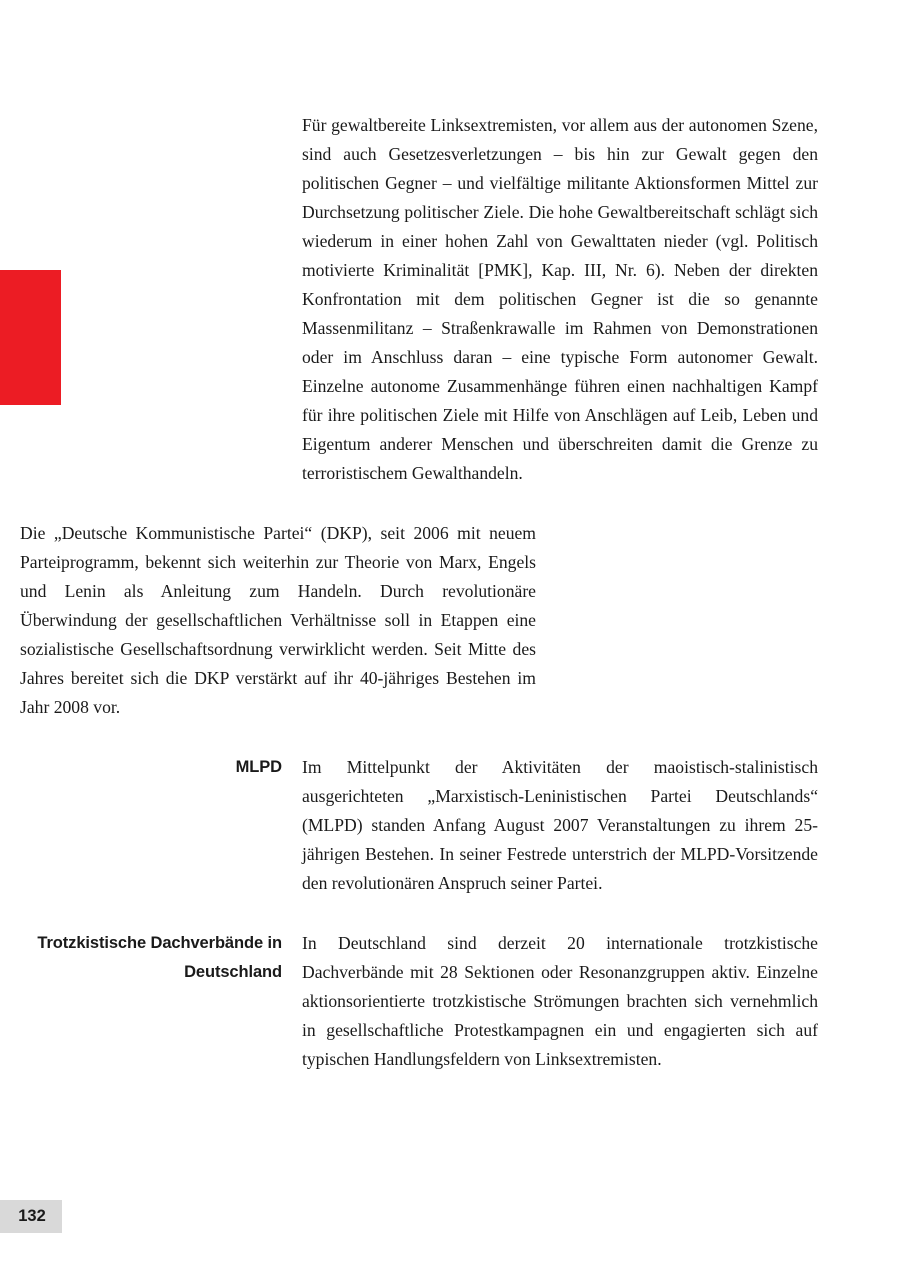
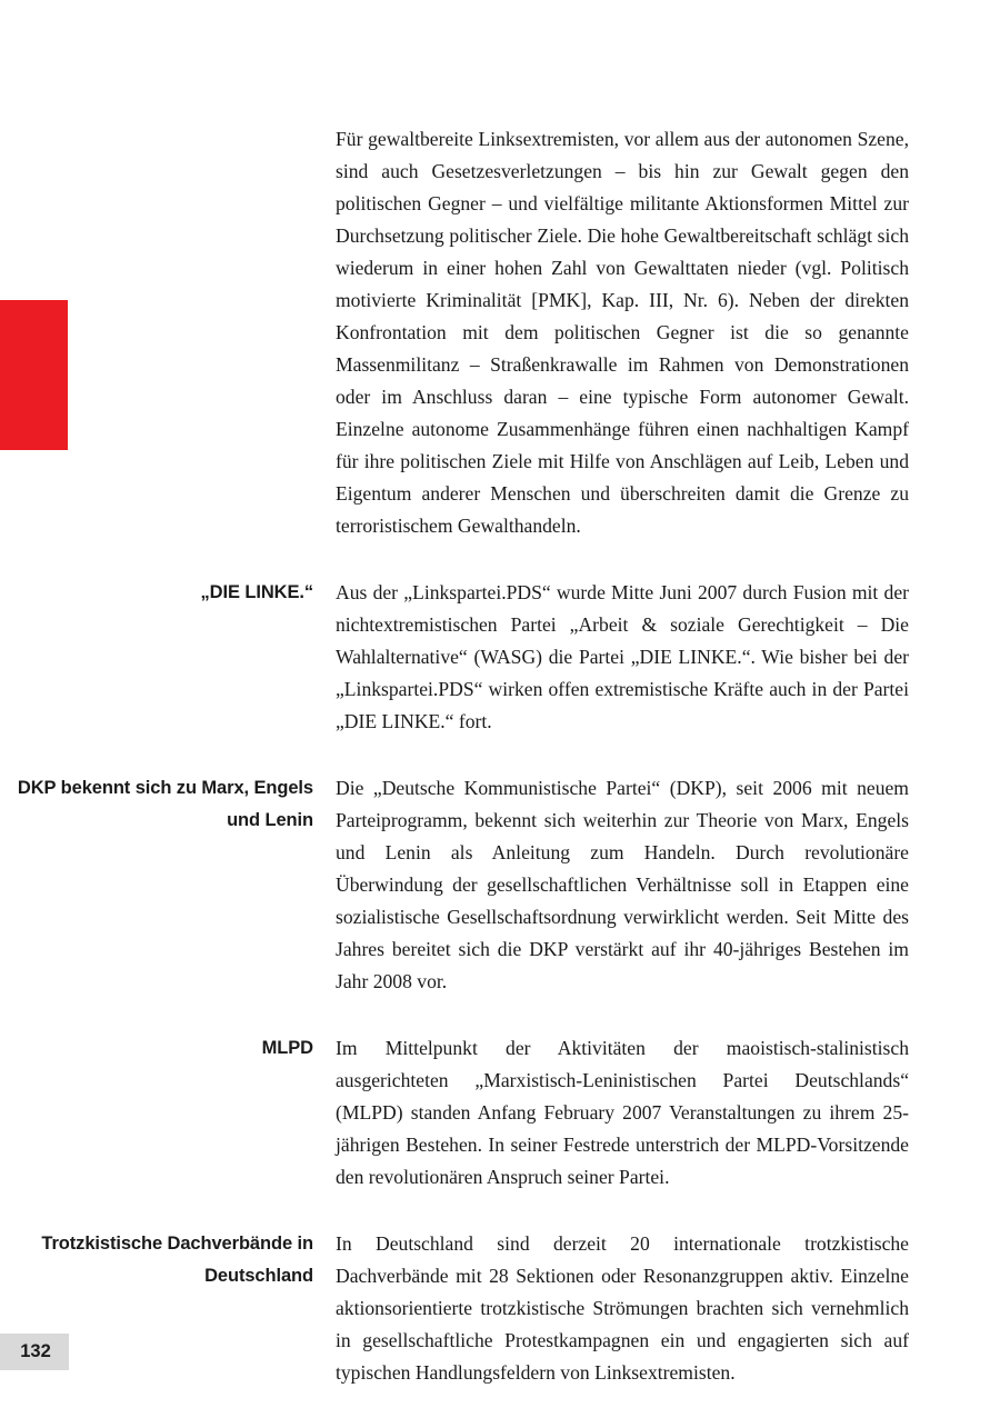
  Für gewaltbereite Linksextremisten, vor allem aus der autonomen Szene, sind auch Gesetzesverletzungen – bis hin zur Gewalt gegen den politischen Gegner – und vielfältige militante Aktionsformen Mittel zur Durchsetzung politischer Ziele. Die hohe Gewaltbereitschaft schlägt sich wiederum in einer hohen Zahl von Gewalttaten nieder (vgl. Politisch motivierte Kriminalität [PMK], Kap. III, Nr. 6). Neben der direkten Konfrontation mit dem politischen Gegner ist die so genannte Massenmilitanz – Straßenkrawalle im Rahmen von Demonstrationen oder im Anschluss daran – eine typische Form autonomer Gewalt. Einzelne autonome Zusammenhänge führen einen nachhaltigen Kampf für ihre politischen Ziele mit Hilfe von Anschlägen auf Leib, Leben und Eigentum anderer Menschen und überschreiten damit die Grenze zu terroristischem Gewalthandeln.
+ „DIE LINKE.“
+ Aus der „Linkspartei.PDS“ wurde Mitte Juni 2007 durch Fusion mit der nichtextremistischen Partei „Arbeit & soziale Gerechtigkeit – Die Wahlalternative“ (WASG) die Partei „DIE LINKE.“. Wie bisher bei der „Linkspartei.PDS“ wirken offen extremistische Kräfte auch in der Partei „DIE LINKE.“ fort.
+ DKP bekennt sich zu Marx, Engels und Lenin
  Die „Deutsche Kommunistische Partei“ (DKP), seit 2006 mit neuem Parteiprogramm, bekennt sich weiterhin zur Theorie von Marx, Engels und Lenin als Anleitung zum Handeln. Durch revolutionäre Überwindung der gesellschaftlichen Verhältnisse soll in Etappen eine sozialistische Gesellschaftsordnung verwirklicht werden. Seit Mitte des Jahres bereitet sich die DKP verstärkt auf ihr 40-jähriges Bestehen im Jahr 2008 vor.
  MLPD
- Im Mittelpunkt der Aktivitäten der maoistisch-stalinistisch ausgerichteten „Marxistisch-Leninistischen Partei Deutschlands“ (MLPD) standen Anfang August 2007 Veranstaltungen zu ihrem 25-jährigen Bestehen. In seiner Festrede unterstrich der MLPD-Vorsitzende den revolutionären Anspruch seiner Partei.
+ Im Mittelpunkt der Aktivitäten der maoistisch-stalinistisch ausgerichteten „Marxistisch-Leninistischen Partei Deutschlands“ (MLPD) standen Anfang February 2007 Veranstaltungen zu ihrem 25-jährigen Bestehen. In seiner Festrede unterstrich der MLPD-Vorsitzende den revolutionären Anspruch seiner Partei.
  Trotzkistische Dachverbände in Deutschland
  In Deutschland sind derzeit 20 internationale trotzkistische Dachverbände mit 28 Sektionen oder Resonanzgruppen aktiv. Einzelne aktionsorientierte trotzkistische Strömungen brachten sich vernehmlich in gesellschaftliche Protestkampagnen ein und engagierten sich auf typischen Handlungsfeldern von Linksextremisten.
  132
